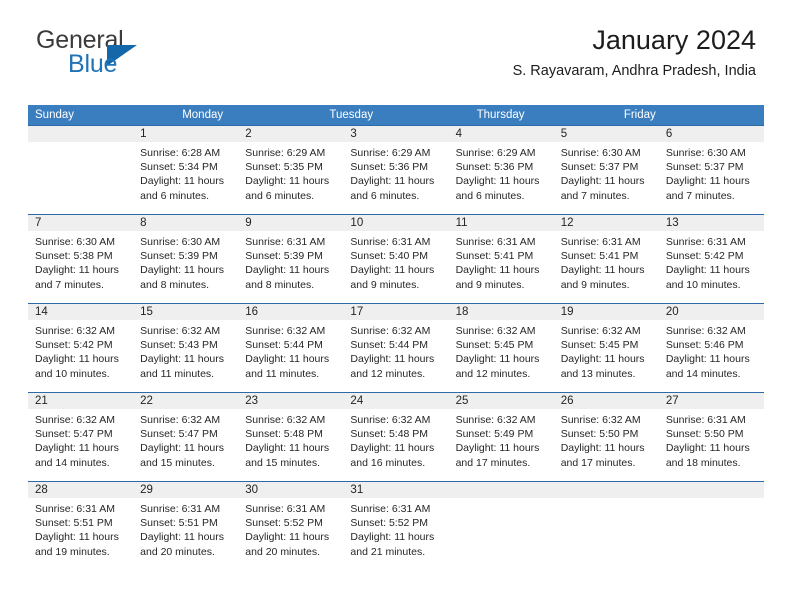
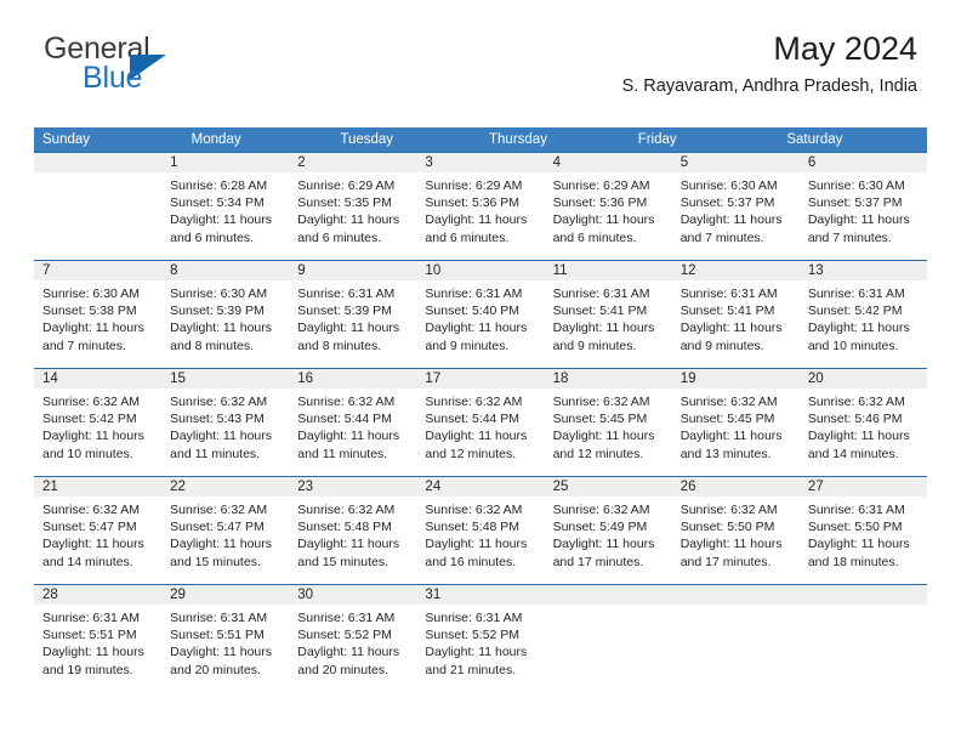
  General
  Blue
- January 2024
+ May 2024
  S. Rayavaram, Andhra Pradesh, India
  Sunday
  Monday
  Tuesday
  Thursday
  Friday
+ Saturday
  1
  2
  3
  4
  5
  6
  Sunrise: 6:28 AM
  Sunset: 5:34 PM
  Daylight: 11 hours
  and 6 minutes.
  Sunrise: 6:29 AM
  Sunset: 5:35 PM
  Daylight: 11 hours
  and 6 minutes.
  Sunrise: 6:29 AM
  Sunset: 5:36 PM
  Daylight: 11 hours
  and 6 minutes.
  Sunrise: 6:29 AM
  Sunset: 5:36 PM
  Daylight: 11 hours
  and 6 minutes.
  Sunrise: 6:30 AM
  Sunset: 5:37 PM
  Daylight: 11 hours
  and 7 minutes.
  Sunrise: 6:30 AM
  Sunset: 5:37 PM
  Daylight: 11 hours
  and 7 minutes.
  7
  8
  9
  10
  11
  12
  13
  Sunrise: 6:30 AM
  Sunset: 5:38 PM
  Daylight: 11 hours
  and 7 minutes.
  Sunrise: 6:30 AM
  Sunset: 5:39 PM
  Daylight: 11 hours
  and 8 minutes.
  Sunrise: 6:31 AM
  Sunset: 5:39 PM
  Daylight: 11 hours
  and 8 minutes.
  Sunrise: 6:31 AM
  Sunset: 5:40 PM
  Daylight: 11 hours
  and 9 minutes.
  Sunrise: 6:31 AM
  Sunset: 5:41 PM
  Daylight: 11 hours
  and 9 minutes.
  Sunrise: 6:31 AM
  Sunset: 5:41 PM
  Daylight: 11 hours
  and 9 minutes.
  Sunrise: 6:31 AM
  Sunset: 5:42 PM
  Daylight: 11 hours
  and 10 minutes.
  14
  15
  16
  17
  18
  19
  20
  Sunrise: 6:32 AM
  Sunset: 5:42 PM
  Daylight: 11 hours
  and 10 minutes.
  Sunrise: 6:32 AM
  Sunset: 5:43 PM
  Daylight: 11 hours
  and 11 minutes.
  Sunrise: 6:32 AM
  Sunset: 5:44 PM
  Daylight: 11 hours
  and 11 minutes.
  Sunrise: 6:32 AM
  Sunset: 5:44 PM
  Daylight: 11 hours
  and 12 minutes.
  Sunrise: 6:32 AM
  Sunset: 5:45 PM
  Daylight: 11 hours
  and 12 minutes.
  Sunrise: 6:32 AM
  Sunset: 5:45 PM
  Daylight: 11 hours
  and 13 minutes.
  Sunrise: 6:32 AM
  Sunset: 5:46 PM
  Daylight: 11 hours
  and 14 minutes.
  21
  22
  23
  24
  25
  26
  27
  Sunrise: 6:32 AM
  Sunset: 5:47 PM
  Daylight: 11 hours
  and 14 minutes.
  Sunrise: 6:32 AM
  Sunset: 5:47 PM
  Daylight: 11 hours
  and 15 minutes.
  Sunrise: 6:32 AM
  Sunset: 5:48 PM
  Daylight: 11 hours
  and 15 minutes.
  Sunrise: 6:32 AM
  Sunset: 5:48 PM
  Daylight: 11 hours
  and 16 minutes.
  Sunrise: 6:32 AM
  Sunset: 5:49 PM
  Daylight: 11 hours
  and 17 minutes.
  Sunrise: 6:32 AM
  Sunset: 5:50 PM
  Daylight: 11 hours
  and 17 minutes.
  Sunrise: 6:31 AM
  Sunset: 5:50 PM
  Daylight: 11 hours
  and 18 minutes.
  28
  29
  30
  31
  Sunrise: 6:31 AM
  Sunset: 5:51 PM
  Daylight: 11 hours
  and 19 minutes.
  Sunrise: 6:31 AM
  Sunset: 5:51 PM
  Daylight: 11 hours
  and 20 minutes.
  Sunrise: 6:31 AM
  Sunset: 5:52 PM
  Daylight: 11 hours
  and 20 minutes.
  Sunrise: 6:31 AM
  Sunset: 5:52 PM
  Daylight: 11 hours
  and 21 minutes.
